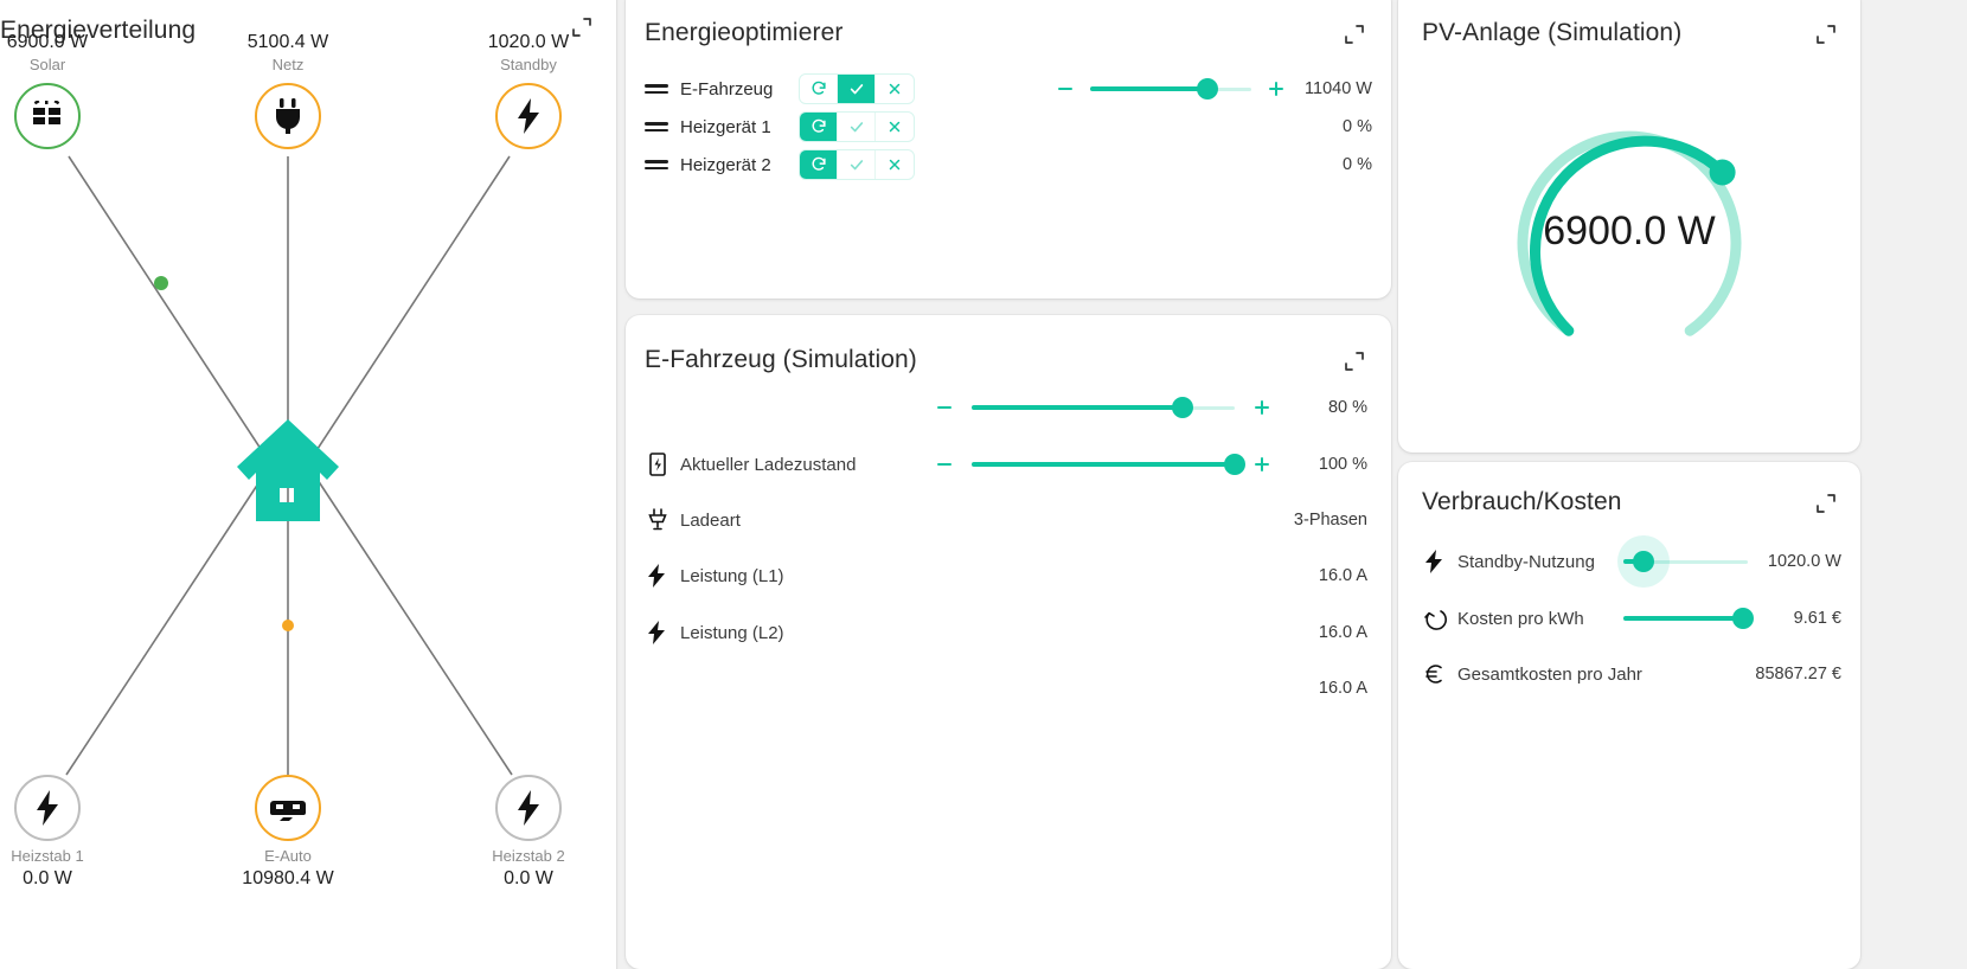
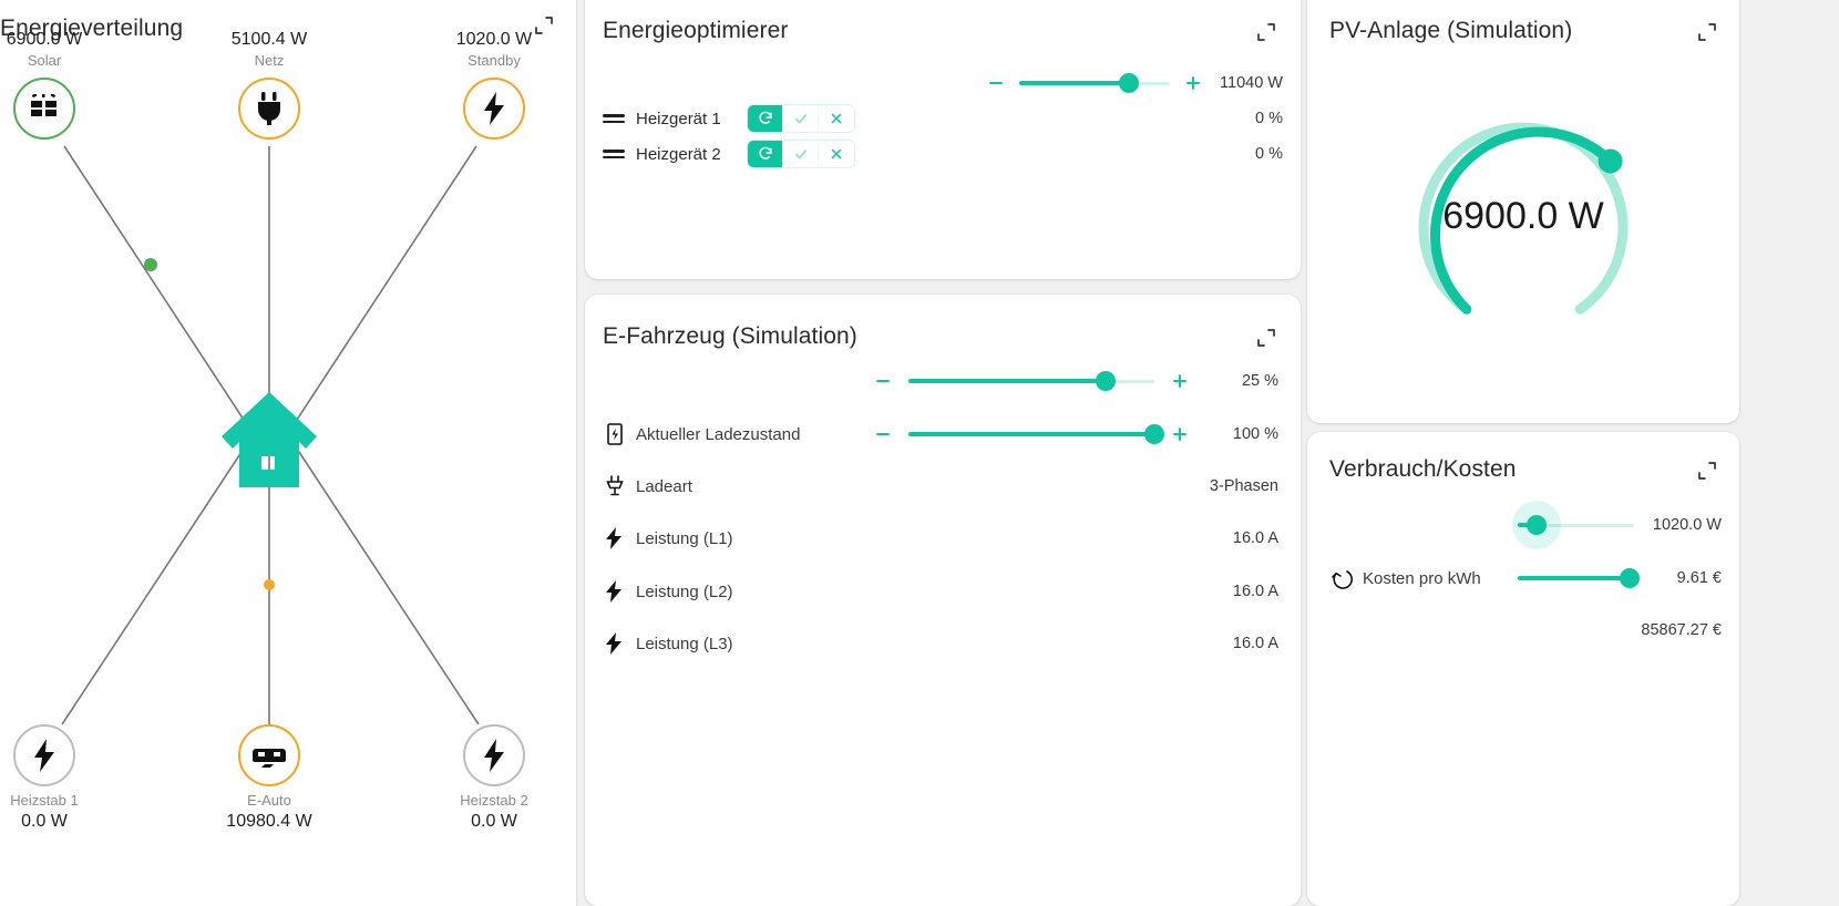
  Energieverteilung
  6900.0 W
  Solar
  5100.4 W
  Netz
  1020.0 W
  Standby
  Heizstab 1
  0.0 W
  E-Auto
  10980.4 W
  Heizstab 2
  0.0 W
  Energieoptimierer
- E-Fahrzeug
  11040 W
  Heizgerät 1
  0 %
  Heizgerät 2
  0 %
  E-Fahrzeug (Simulation)
- 80 %
+ 25 %
  Aktueller Ladezustand
  100 %
  Ladeart
  3-Phasen
  Leistung (L1)
  16.0 A
  Leistung (L2)
  16.0 A
+ Leistung (L3)
  16.0 A
  PV-Anlage (Simulation)
  6900.0 W
  Verbrauch/Kosten
- Standby-Nutzung
  1020.0 W
  Kosten pro kWh
  9.61 €
- Gesamtkosten pro Jahr
  85867.27 €
